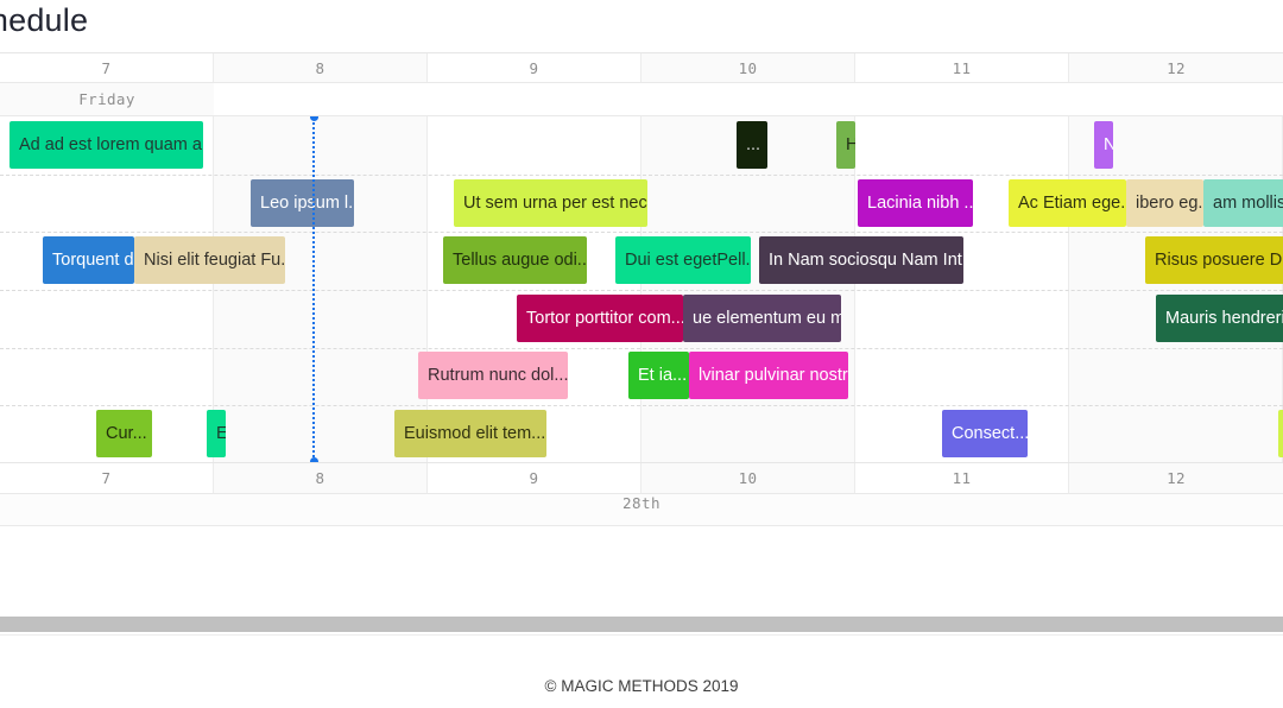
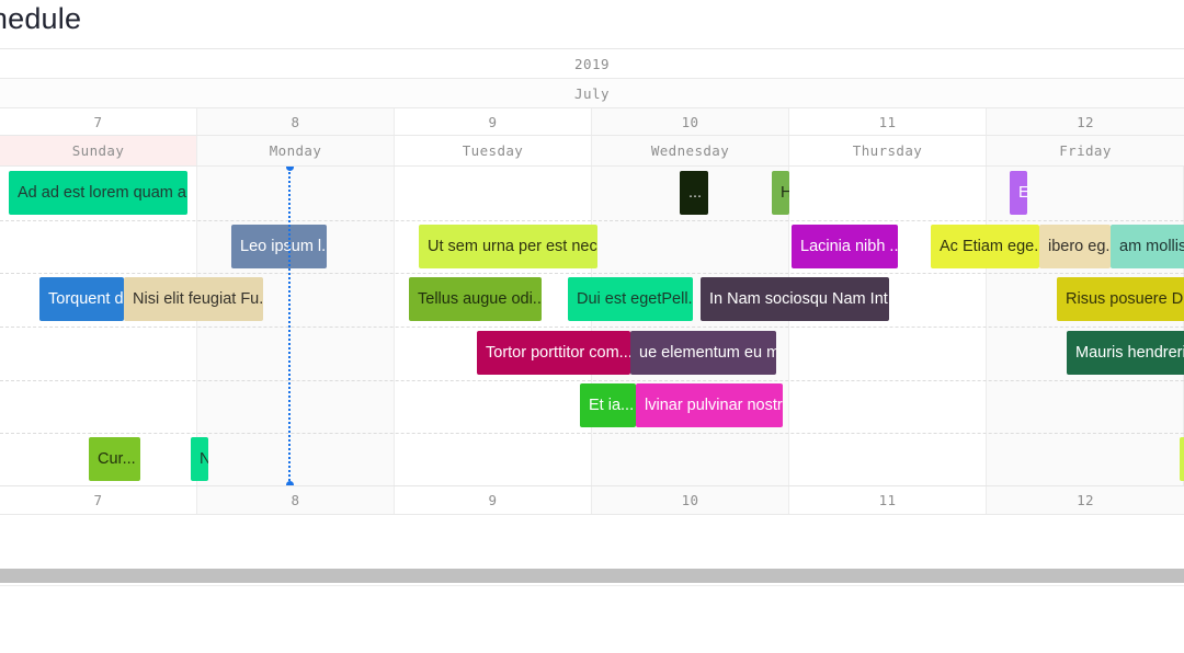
+ 2019
+ July
  7
  8
  9
  10
  11
  12
+ Sunday
+ Monday
+ Tuesday
+ Wednesday
+ Thursday
  Friday
  Ad ad est lorem quam a
  ...
  H
- N
+ E
  Leo ipsum l.
  Ut sem urna per est nec
  Lacinia nibh ..
  Ac Etiam ege.
  ibero eg.
  am mollis
  Torquent d
  Nisi elit feugiat Fu.
  Tellus augue odi..
  Dui est egetPell.
  In Nam sociosqu Nam Int
  Risus posuere D
  Tortor porttitor com..
  ue elementum eu m
  Mauris hendrer
- Rutrum nunc dol...
  Et ia...
  lvinar pulvinar nostr
  Cur...
- E
+ N
- Euismod elit tem...
- Consect...
  7
  8
  9
  10
  11
  12
- 28th
- © MAGIC METHODS 2019
